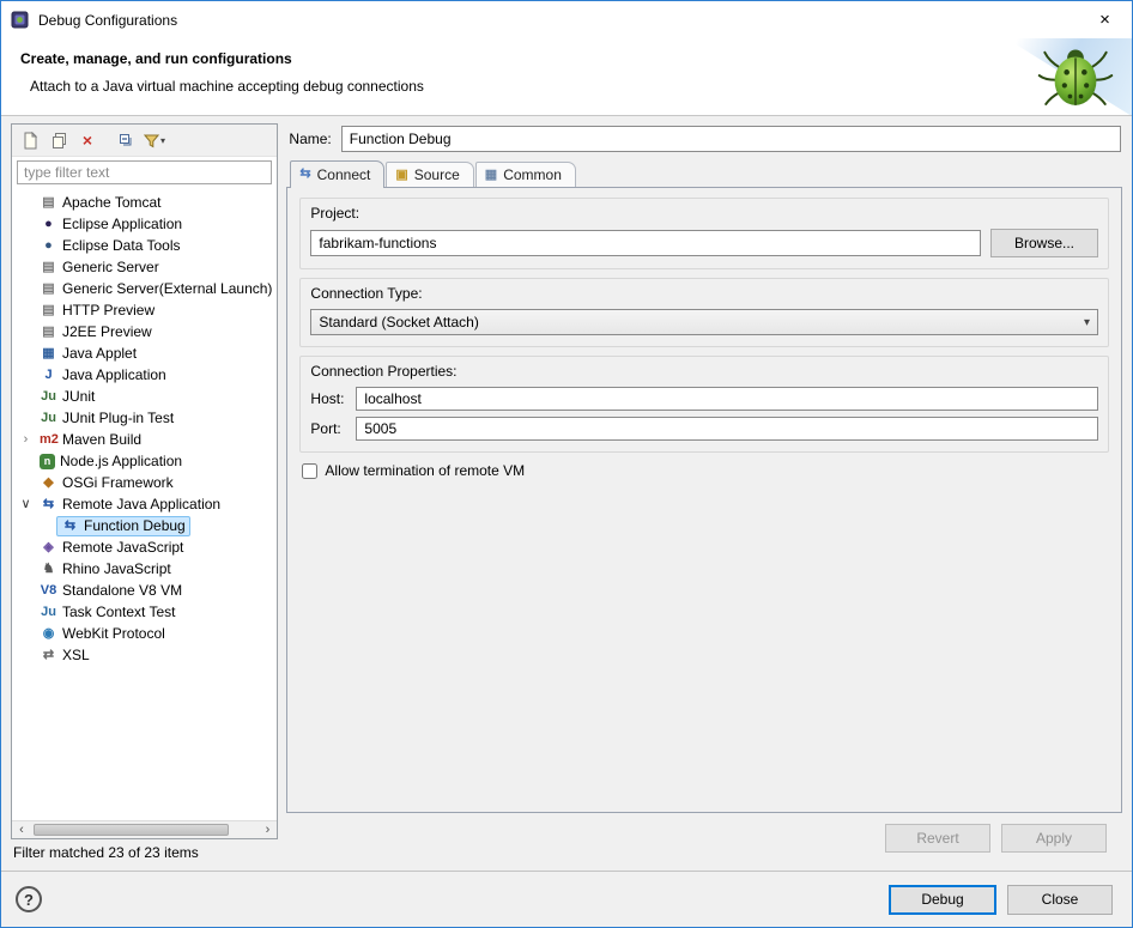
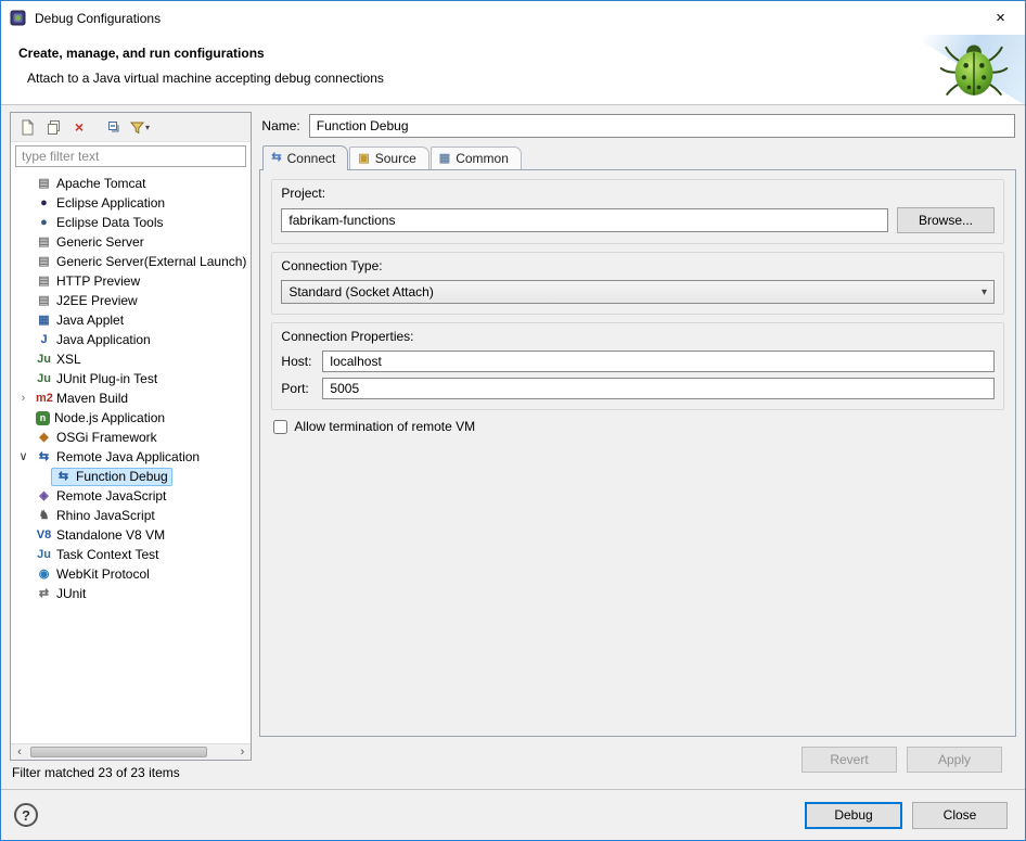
  Debug Configurations
  ×
  Create, manage, and run configurations
  Attach to a Java virtual machine accepting debug connections
  ×
  ▾
  type filter text
  ▤
  Apache Tomcat
  ●
  Eclipse Application
  ●
  Eclipse Data Tools
  ▤
  Generic Server
  ▤
  Generic Server(External Launch)
  ▤
  HTTP Preview
  ▤
  J2EE Preview
  ▦
  Java Applet
  J
  Java Application
  Ju
- JUnit
+ XSL
  Ju
  JUnit Plug-in Test
  ›
  m2
  Maven Build
  n
  Node.js Application
  ◆
  OSGi Framework
  ∨
  ⇆
  Remote Java Application
  ⇆
  Function Debug
  ◈
  Remote JavaScript
  ♞
  Rhino JavaScript
  V8
  Standalone V8 VM
  Ju
  Task Context Test
  ◉
  WebKit Protocol
  ⇄
- XSL
+ JUnit
  ‹
  ›
  Filter matched 23 of 23 items
  Name:
  Function Debug
  ⇆
  Connect
  ▣
  Source
  ▦
  Common
  Project:
  fabrikam-functions
  Browse...
  Connection Type:
  Standard (Socket Attach)
  ▾
  Connection Properties:
  Host:
  localhost
  Port:
  5005
  Allow termination of remote VM
  Revert
  Apply
  ?
  Debug
  Close
